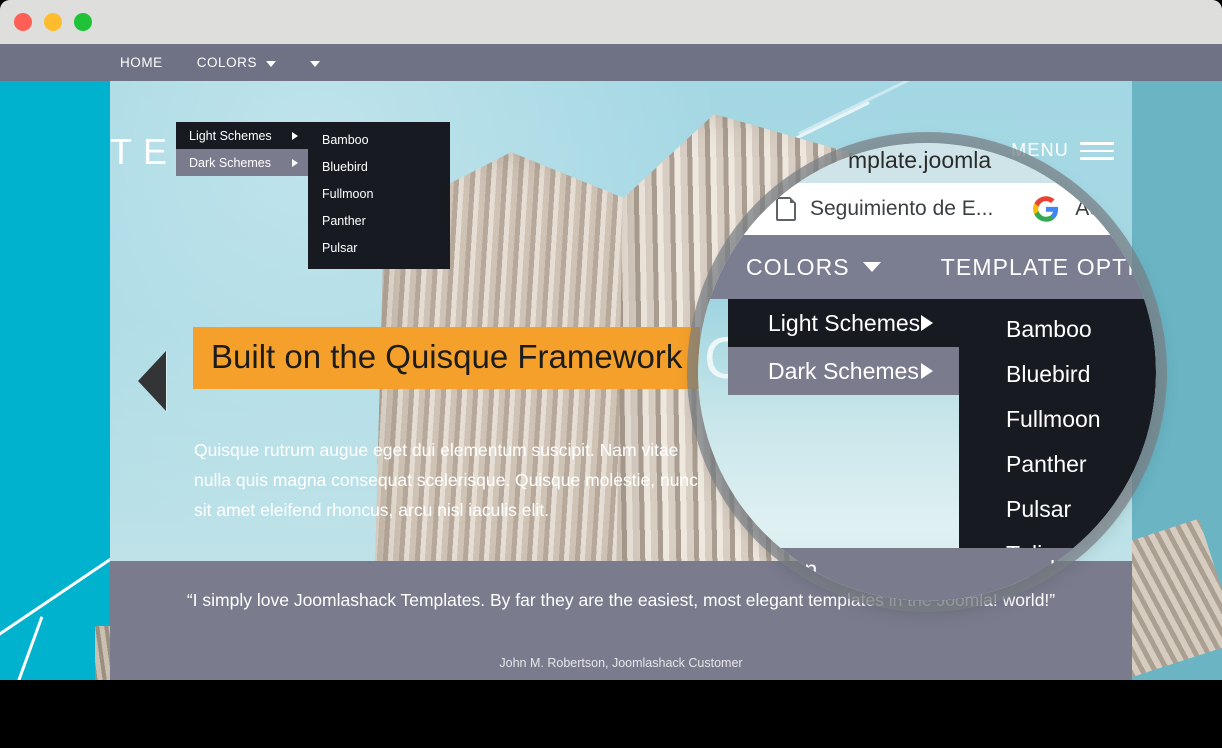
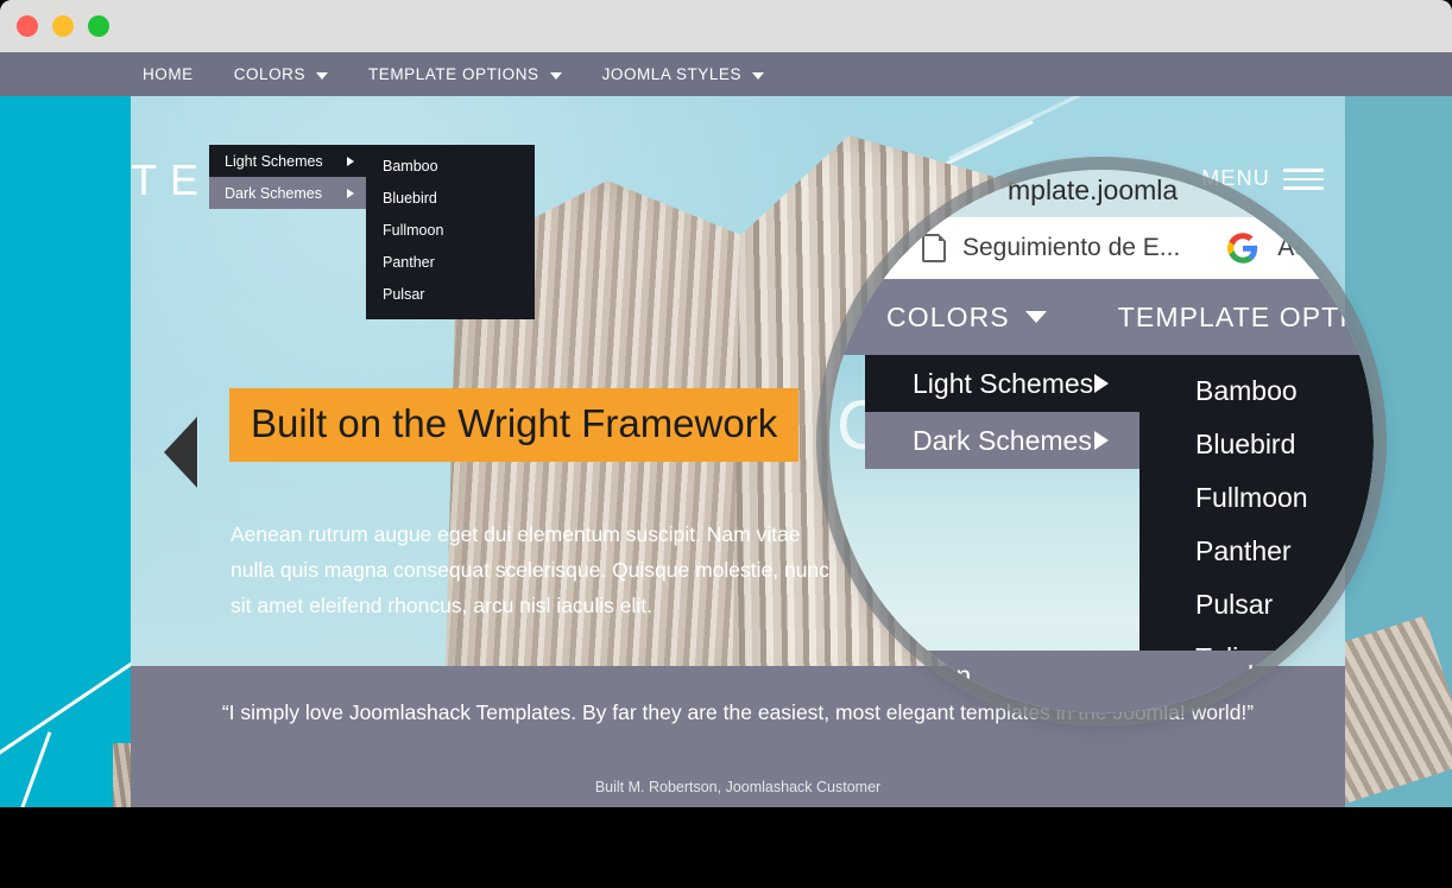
- Built on the Quisque Framework
+ Built on the Wright Framework
- Quisque rutrum augue eget dui elementum suscipit. Nam vitae nulla quis magna consequat scelerisque. Quisque molestie, nunc sit amet eleifend rhoncus, arcu nisl iaculis elit.
+ Aenean rutrum augue eget dui elementum suscipit. Nam vitae nulla quis magna consequat scelerisque. Quisque molestie, nunc sit amet eleifend rhoncus, arcu nisl iaculis elit.
- John M. Robertson, Joomlashack Customer
+ Built M. Robertson, Joomlashack Customer
  HOME
  COLORS
+ TEMPLATE OPTIONS
+ JOOMLA STYLES
  Light Schemes
  Dark Schemes
  Bamboo
  Bluebird
  Fullmoon
  Panther
  Pulsar
  C
  mplate.joomla
  Seguimiento de E...
  Acc
  COLORS
  TEMPLATE OPTIO
  Bamboo
  Bluebird
  Fullmoon
  Panther
  Pulsar
  Light Schemes
  Dark Schemes
  most elegan
  he
  omer
